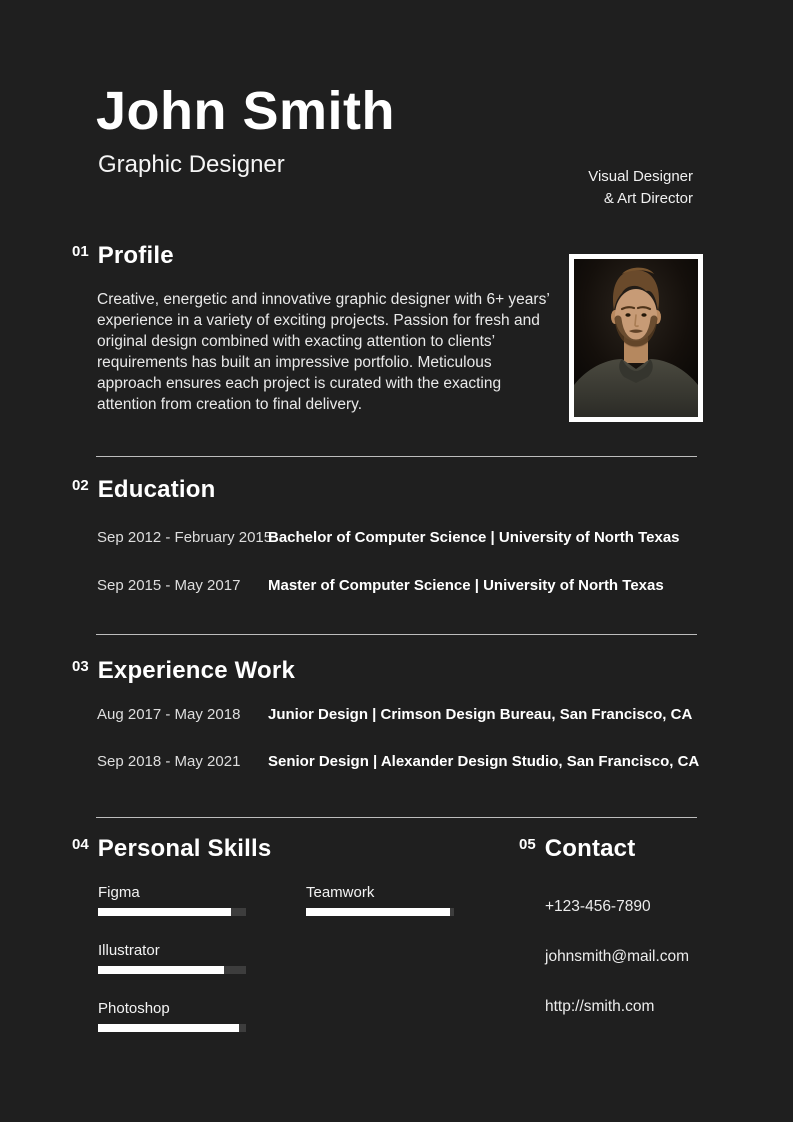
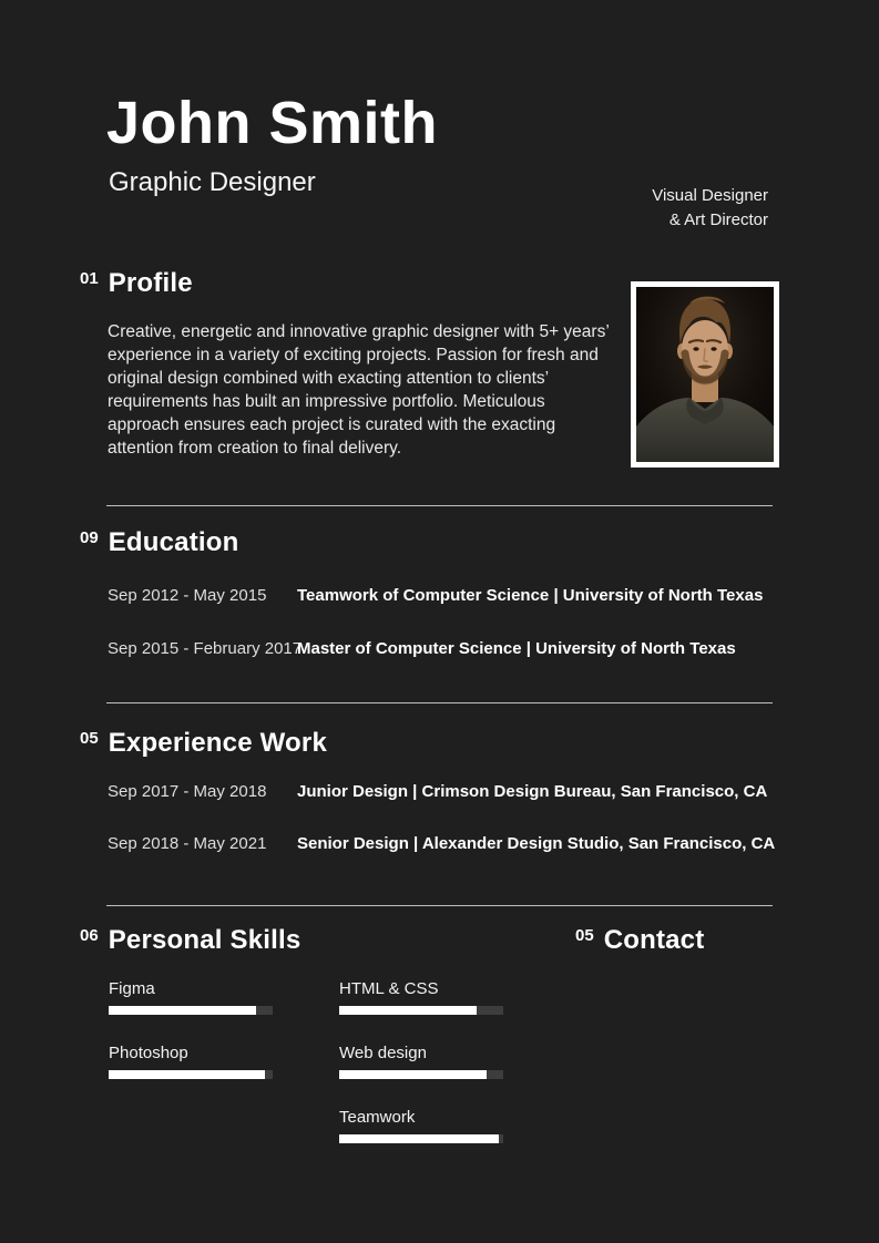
  John Smith
  Graphic Designer
  Visual Designer
  & Art Director
  01 Profile
- Creative, energetic and innovative graphic designer with 6+ years’ experience in a variety of exciting projects. Passion for fresh and original design combined with exacting attention to clients’ requirements has built an impressive portfolio. Meticulous approach ensures each project is curated with the exacting attention from creation to final delivery.
+ Creative, energetic and innovative graphic designer with 5+ years’ experience in a variety of exciting projects. Passion for fresh and original design combined with exacting attention to clients’ requirements has built an impressive portfolio. Meticulous approach ensures each project is curated with the exacting attention from creation to final delivery.
- 02 Education
+ 09 Education
- Sep 2012 - February 2015
+ Sep 2012 - May 2015
- Bachelor of Computer Science | University of North Texas
+ Teamwork of Computer Science | University of North Texas
- Sep 2015 - May 2017
+ Sep 2015 - February 2017
  Master of Computer Science | University of North Texas
- 03 Experience Work
+ 05 Experience Work
- Aug 2017 - May 2018
+ Sep 2017 - May 2018
  Junior Design | Crimson Design Bureau, San Francisco, CA
  Sep 2018 - May 2021
  Senior Design | Alexander Design Studio, San Francisco, CA
- 04 Personal Skills
+ 06 Personal Skills
  Figma
- Illustrator
  Photoshop
+ HTML & CSS
+ Web design
  Teamwork
  05 Contact
- +123-456-7890
- johnsmith@mail.com
- http://smith.com
